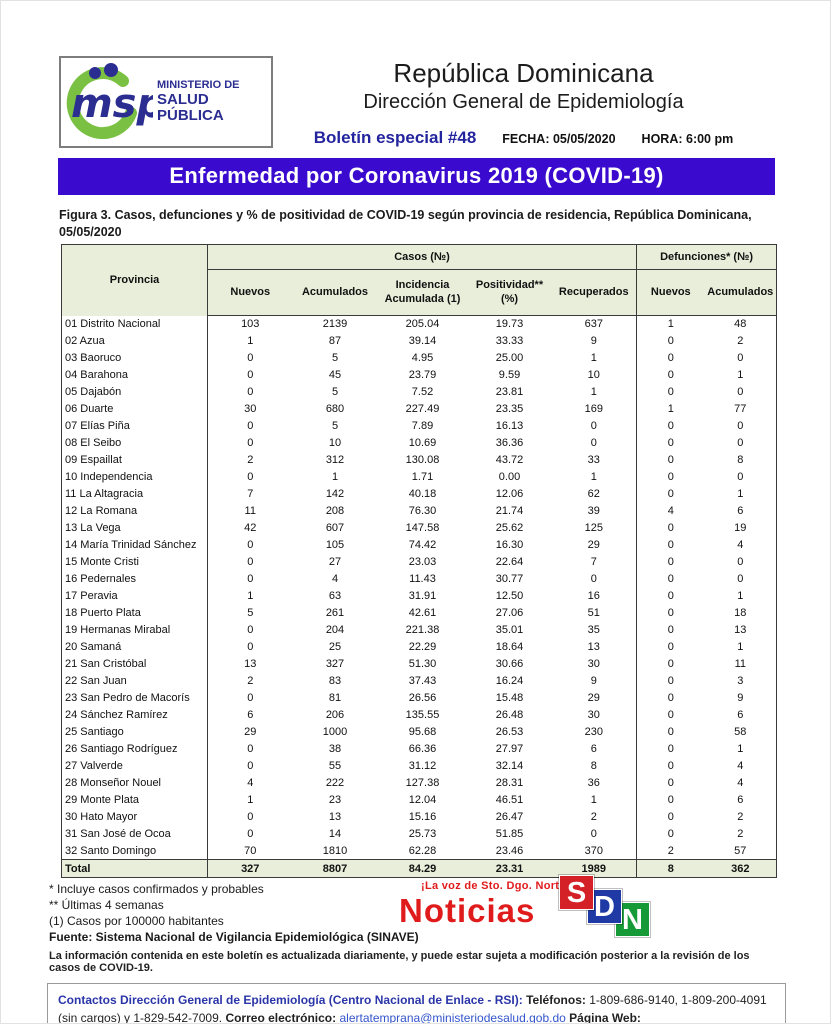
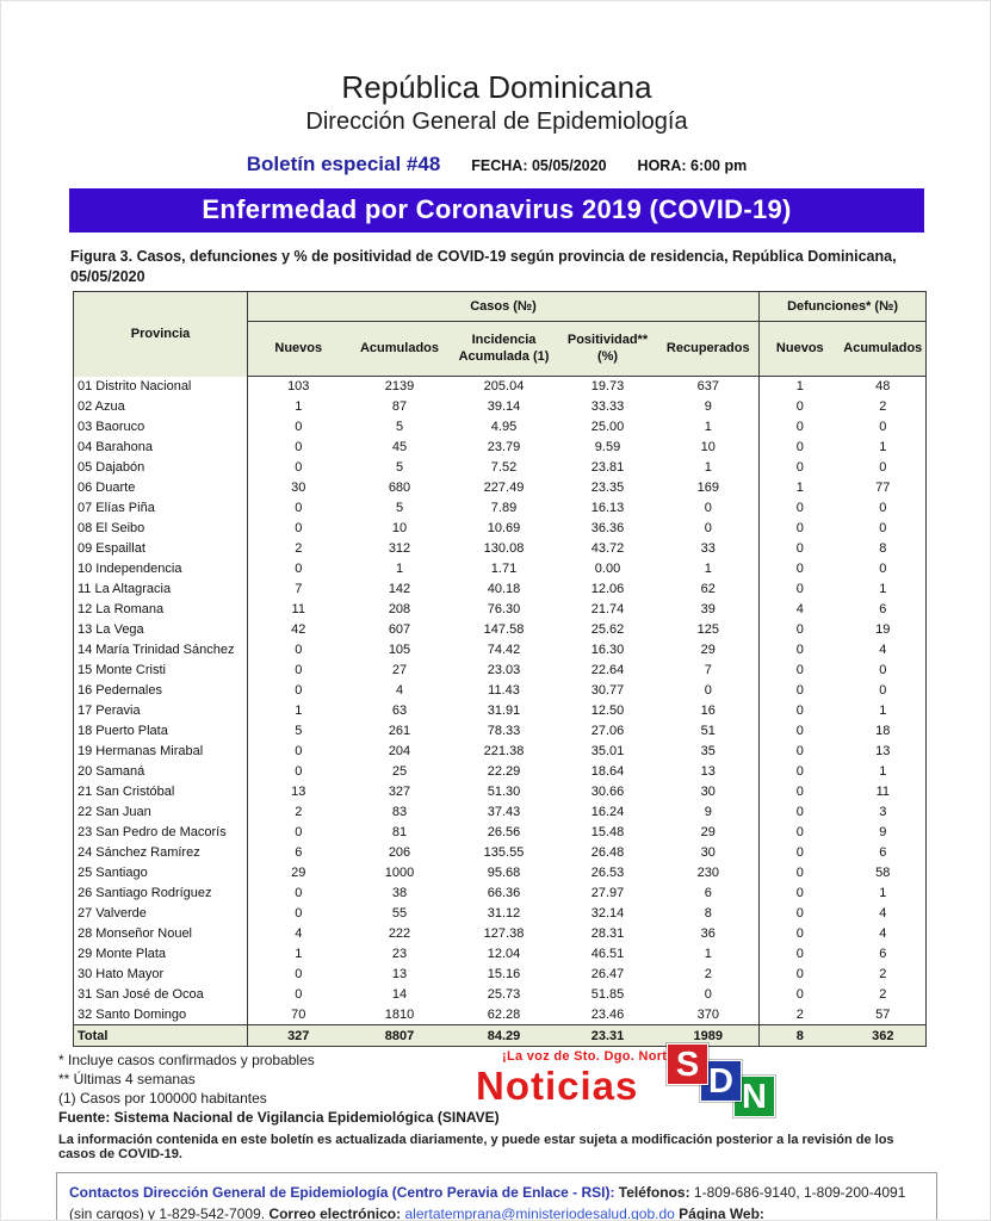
- msp
- MINISTERIO DE
- SALUD PÚBLICA
  República Dominicana
  Dirección General de Epidemiología
  Boletín especial #48
  FECHA: 05/05/2020
  HORA: 6:00 pm
  Enfermedad por Coronavirus 2019 (COVID-19)
  Figura 3. Casos, defunciones y % de positividad de COVID-19 según provincia de residencia, República Dominicana, 05/05/2020
  Provincia	Casos (№)	Defunciones* (№)
  Nuevos	Acumulados	Incidencia Acumulada (1)	Positividad** (%)	Recuperados	Nuevos	Acumulados
  01 Distrito Nacional	103	2139	205.04	19.73	637	1	48
  02 Azua	1	87	39.14	33.33	9	0	2
  03 Baoruco	0	5	4.95	25.00	1	0	0
  04 Barahona	0	45	23.79	9.59	10	0	1
  05 Dajabón	0	5	7.52	23.81	1	0	0
  06 Duarte	30	680	227.49	23.35	169	1	77
  07 Elías Piña	0	5	7.89	16.13	0	0	0
  08 El Seibo	0	10	10.69	36.36	0	0	0
  09 Espaillat	2	312	130.08	43.72	33	0	8
  10 Independencia	0	1	1.71	0.00	1	0	0
  11 La Altagracia	7	142	40.18	12.06	62	0	1
  12 La Romana	11	208	76.30	21.74	39	4	6
  13 La Vega	42	607	147.58	25.62	125	0	19
  14 María Trinidad Sánchez	0	105	74.42	16.30	29	0	4
  15 Monte Cristi	0	27	23.03	22.64	7	0	0
  16 Pedernales	0	4	11.43	30.77	0	0	0
  17 Peravia	1	63	31.91	12.50	16	0	1
- 18 Puerto Plata	5	261	42.61	27.06	51	0	18
+ 18 Puerto Plata	5	261	78.33	27.06	51	0	18
  19 Hermanas Mirabal	0	204	221.38	35.01	35	0	13
  20 Samaná	0	25	22.29	18.64	13	0	1
  21 San Cristóbal	13	327	51.30	30.66	30	0	11
  22 San Juan	2	83	37.43	16.24	9	0	3
  23 San Pedro de Macorís	0	81	26.56	15.48	29	0	9
  24 Sánchez Ramírez	6	206	135.55	26.48	30	0	6
  25 Santiago	29	1000	95.68	26.53	230	0	58
  26 Santiago Rodríguez	0	38	66.36	27.97	6	0	1
  27 Valverde	0	55	31.12	32.14	8	0	4
  28 Monseñor Nouel	4	222	127.38	28.31	36	0	4
  29 Monte Plata	1	23	12.04	46.51	1	0	6
  30 Hato Mayor	0	13	15.16	26.47	2	0	2
  31 San José de Ocoa	0	14	25.73	51.85	0	0	2
  32 Santo Domingo	70	1810	62.28	23.46	370	2	57
  Total	327	8807	84.29	23.31	1989	8	362
  * Incluye casos confirmados y probables
  ** Últimas 4 semanas
  (1) Casos por 100000 habitantes
  Fuente: Sistema Nacional de Vigilancia Epidemiológica (SINAVE)
  ¡La voz de Sto. Dgo. Nort
  Noticias
  S
  D
  N
  La información contenida en este boletín es actualizada diariamente, y puede estar sujeta a modificación posterior a la revisión de los casos de COVID-19.
- Contactos Dirección General de Epidemiología (Centro Nacional de Enlace - RSI): Teléfonos: 1-809-686-9140, 1-809-200-4091 (sin cargos) y 1-829-542-7009. Correo electrónico: alertatemprana@ministeriodesalud.gob.do Página Web:
+ Contactos Dirección General de Epidemiología (Centro Peravia de Enlace - RSI): Teléfonos: 1-809-686-9140, 1-809-200-4091 (sin cargos) y 1-829-542-7009. Correo electrónico: alertatemprana@ministeriodesalud.gob.do Página Web:
